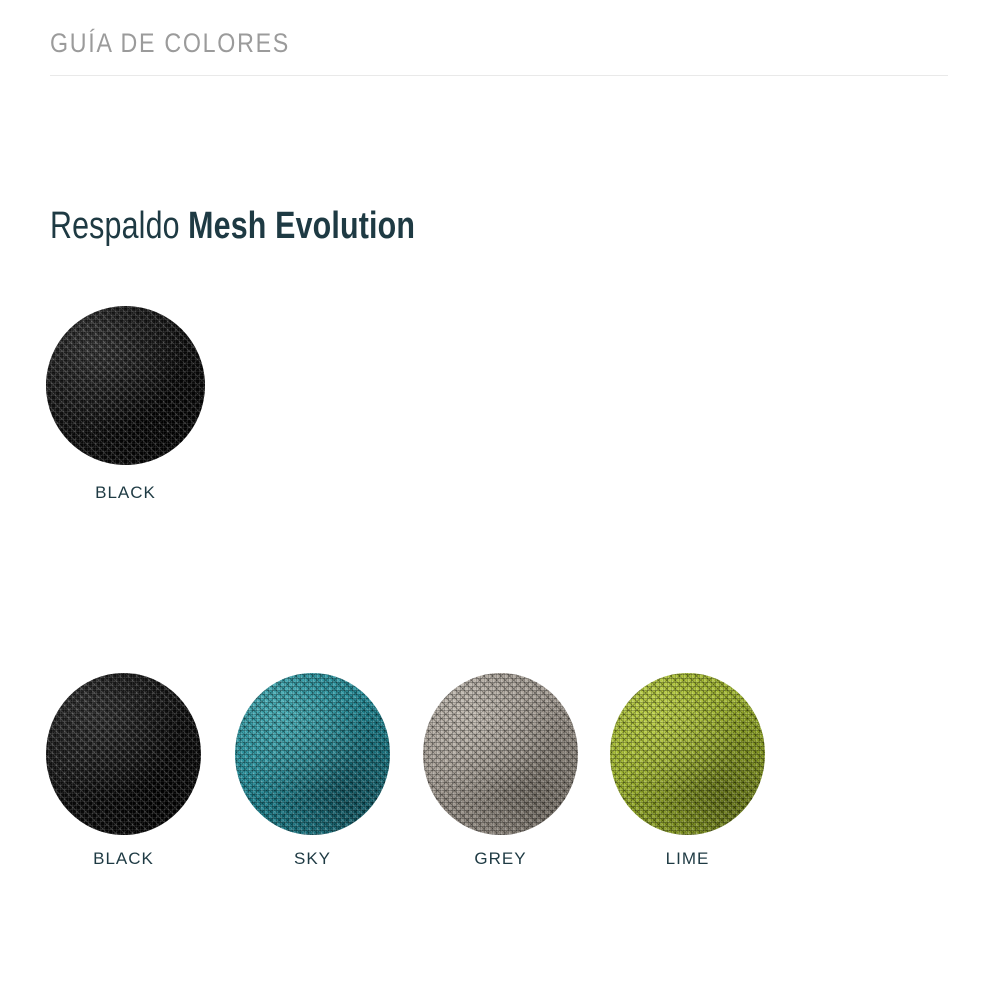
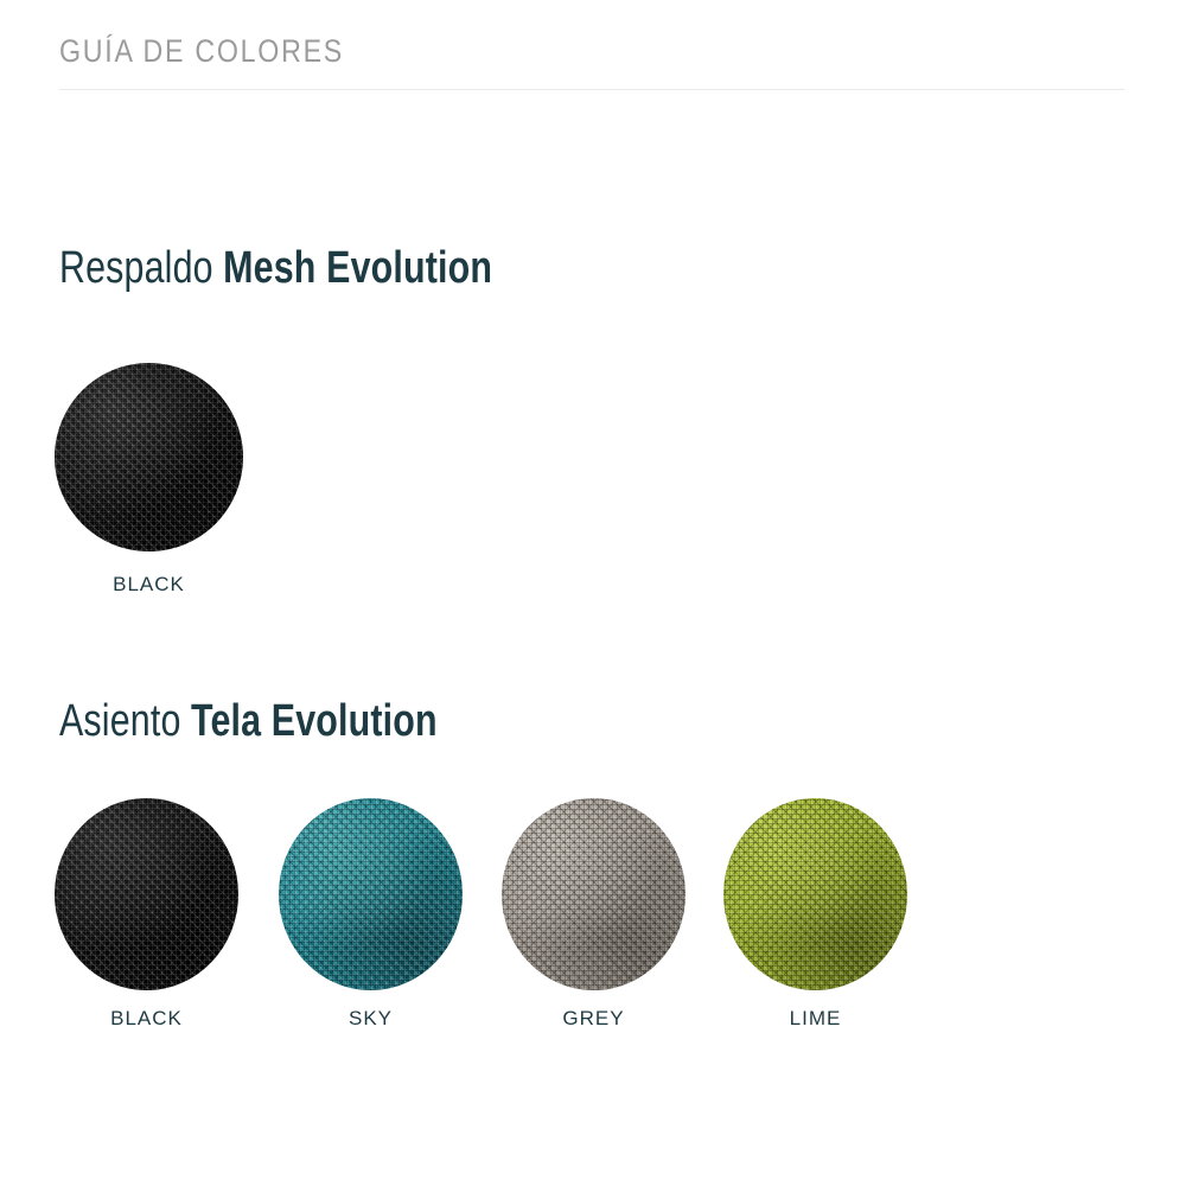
  GUÍA DE COLORES
  Respaldo Mesh Evolution
  BLACK
+ Asiento Tela Evolution
  BLACK
  SKY
  GREY
  LIME
